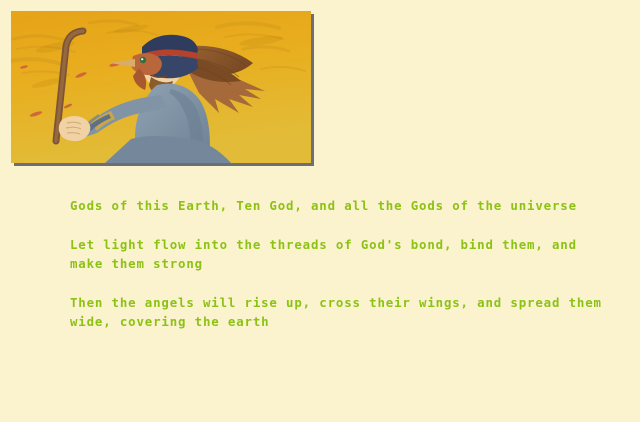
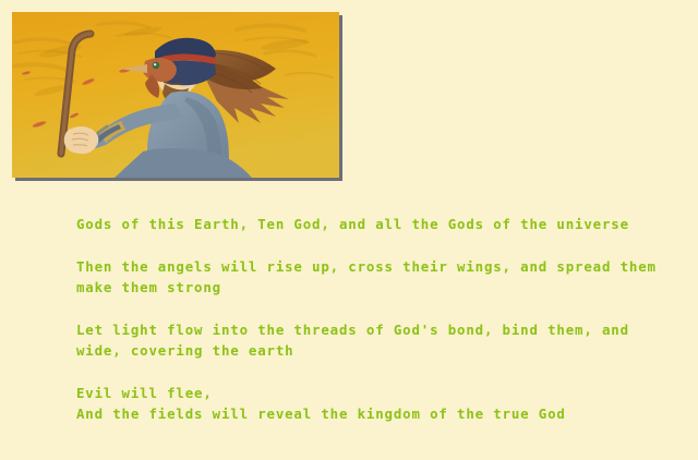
  Gods of this Earth, Ten God, and all the Gods of the universe
- Let light flow into the threads of God's bond, bind them, and
+ Then the angels will rise up, cross their wings, and spread them
  make them strong
- Then the angels will rise up, cross their wings, and spread them
+ Let light flow into the threads of God's bond, bind them, and
  wide, covering the earth
+ Evil will flee,
+ And the fields will reveal the kingdom of the true God
